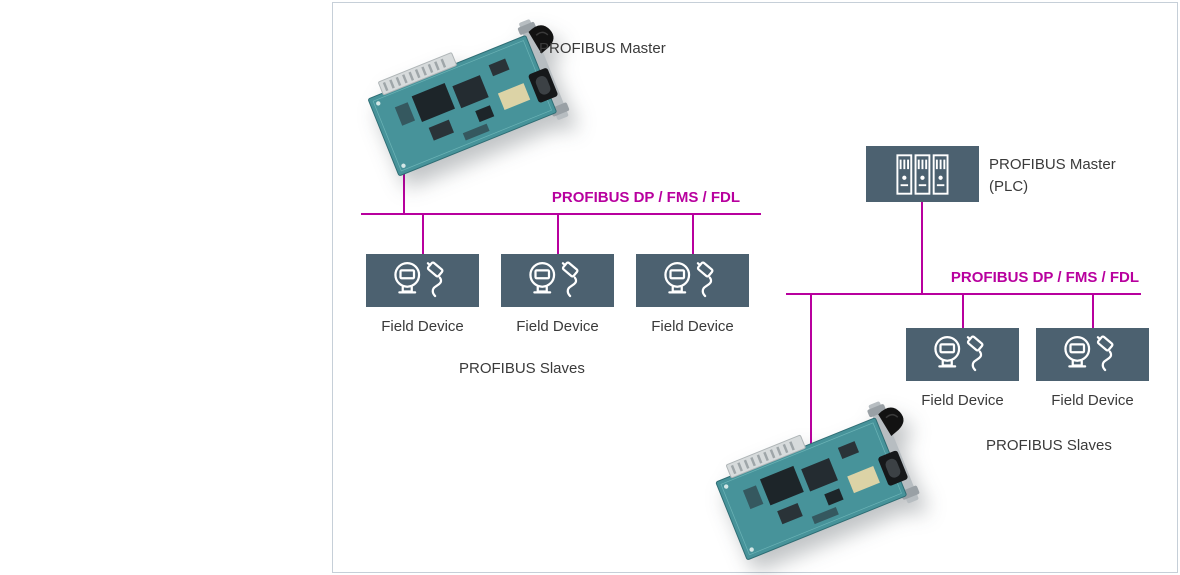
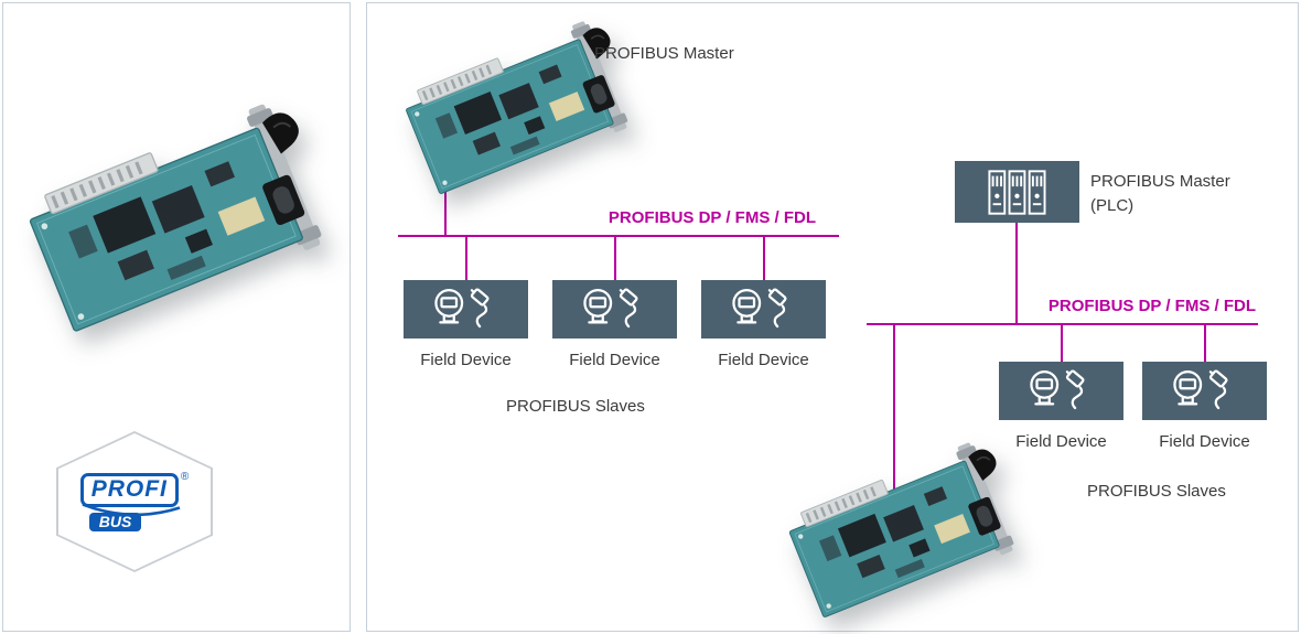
+ PROFI
+ ®
+ BUS
  PROFIBUS Master
  PROFIBUS DP / FMS / FDL
  Field Device
  Field Device
  Field Device
  PROFIBUS Slaves
  PROFIBUS Master
  (PLC)
  PROFIBUS DP / FMS / FDL
  Field Device
  Field Device
  PROFIBUS Slaves
